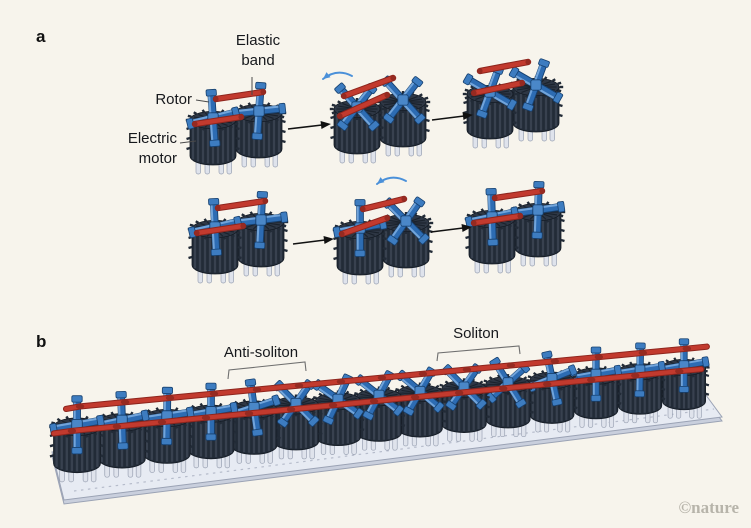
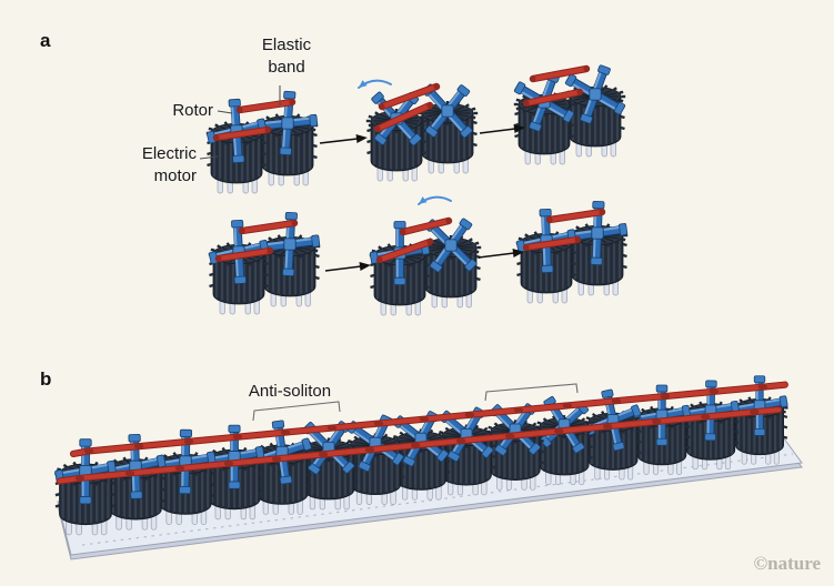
  a
  b
  Elastic
  band
  Rotor
  Electric
  motor
  Anti-soliton
- Soliton
  ©nature
